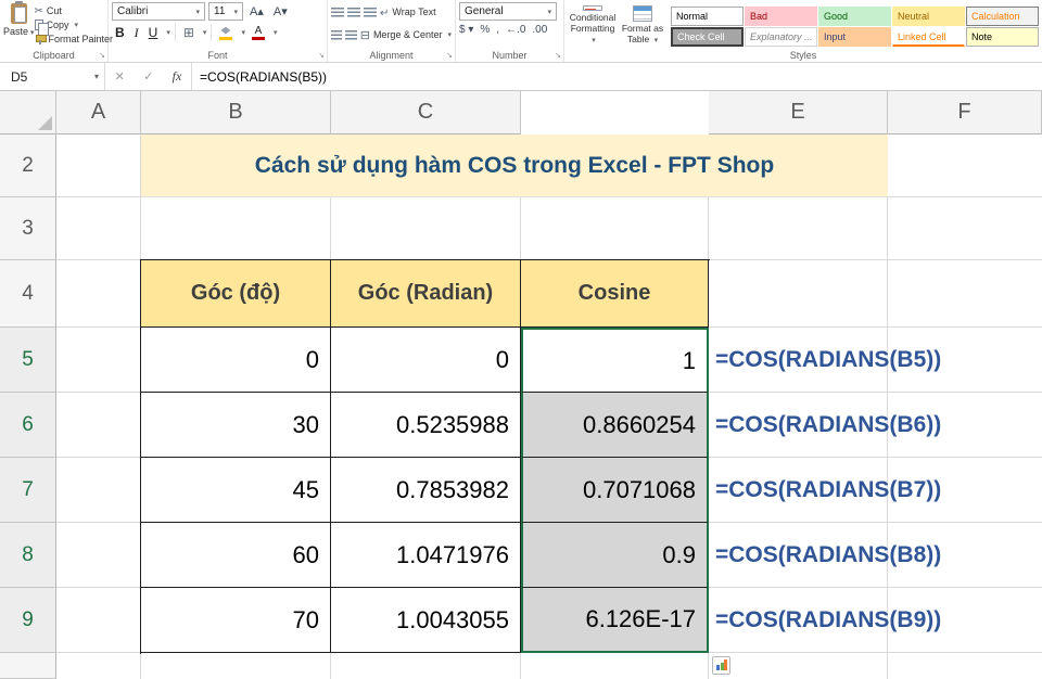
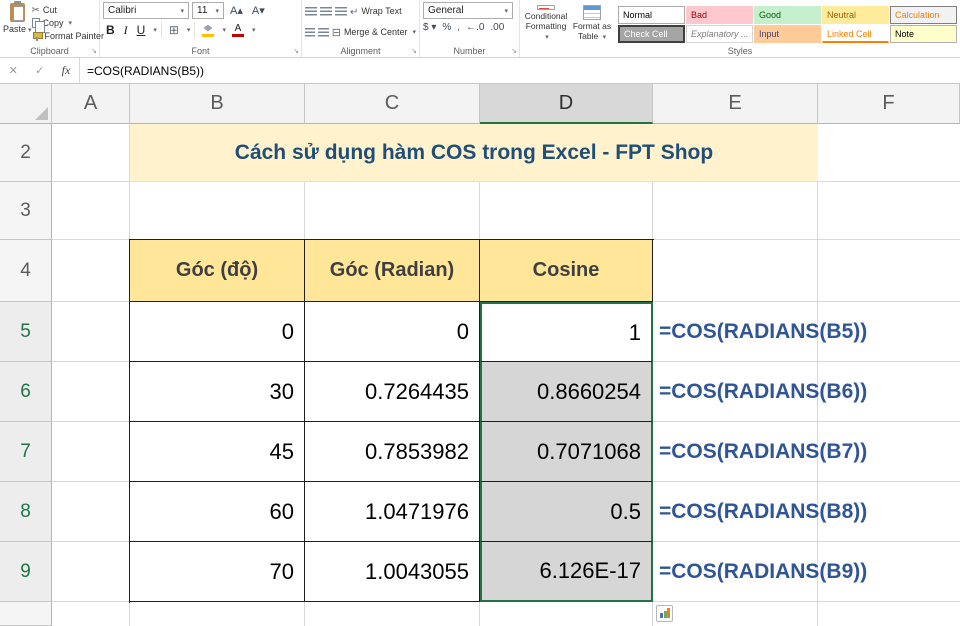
  Paste
  Cut
  Copy
  Format Painter
  Clipboard
  Calibri
  11
  A▴
  A▾
  B
  I
  U
  A
  Font
  Wrap Text
  Merge & Center
  Alignment
  General
  $ ▾
  %
  ,
  ←.0
  .00
  Number
  Conditional Formatting
  Format as Table
  Normal
  Bad
  Good
  Neutral
  Calculation
  Check Cell
  Explanatory ...
  Input
  Linked Cell
  Note
  Styles
- D5
- ▾
  ✕
  ✓
  fx
  =COS(RADIANS(B5))
  A
  B
  C
+ D
  E
  F
  2
  3
  4
  5
  6
  7
  8
  9
  Cách sử dụng hàm COS trong Excel - FPT Shop
  Góc (độ)
  Góc (Radian)
  Cosine
  0
  0
  1
  30
- 0.5235988
+ 0.7264435
  0.8660254
  45
  0.7853982
  0.7071068
  60
  1.0471976
- 0.9
+ 0.5
  70
  1.0043055
  6.126E-17
  =COS(RADIANS(B5))
  =COS(RADIANS(B6))
  =COS(RADIANS(B7))
  =COS(RADIANS(B8))
  =COS(RADIANS(B9))
